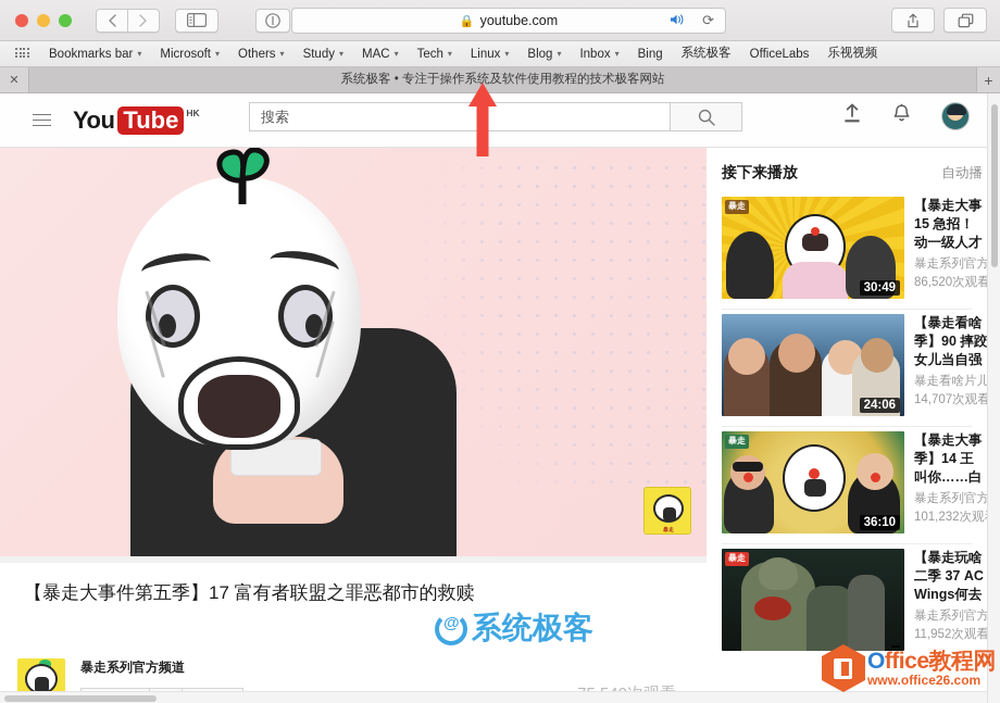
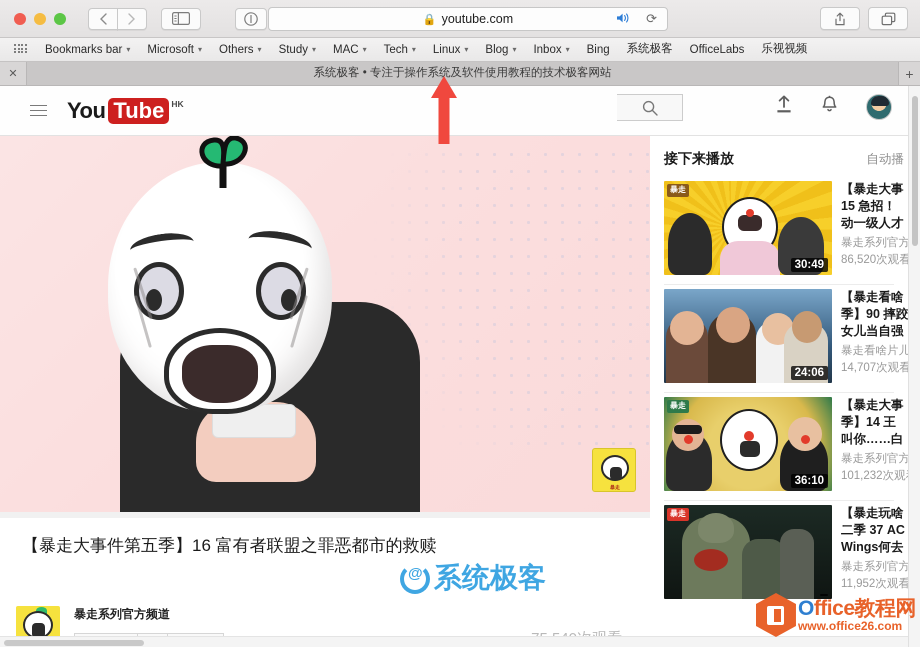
  🔒
  youtube.com
  ⟳
  Bookmarks bar
  ▾
  Microsoft
  ▾
  Others
  ▾
  Study
  ▾
  MAC
  ▾
  Tech
  ▾
  Linux
  ▾
  Blog
  ▾
  Inbox
  ▾
  Bing
  系统极客
  OfficeLabs
  乐视视频
  ✕
  系统极客 • 专注于操作系统及软件使用教程的技术极客网站
  +
  You
  Tube
  HK
- 搜索
- 【暴走大事件第五季】17 富有者联盟之罪恶都市的救赎
+ 【暴走大事件第五季】16 富有者联盟之罪恶都市的救赎
  暴走系列官方频道
  系统极客
  接下来播放
  自动播
  暴走
  30:49
  【暴走大事
  15 急招！
  动一级人才
  暴走系列官方
  86,520次观看
  24:06
  【暴走看啥
  季】90 摔跤
  女儿当自强
  暴走看啥片儿
  14,707次观看
  暴走
  36:10
  【暴走大事
  季】14 王
  叫你……白
  暴走系列官方
  101,232次观
  暴走
  【暴走玩啥
  二季 37 AC
  Wings何去
  暴走系列官方
  11,952次观看
  Office教程网
  www.office26.com
